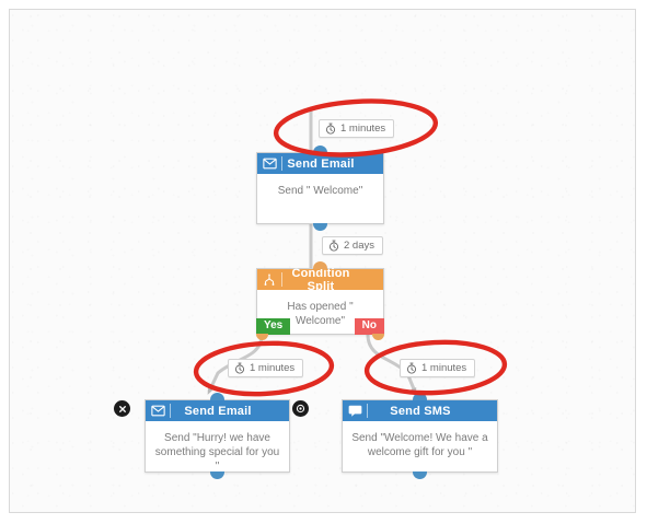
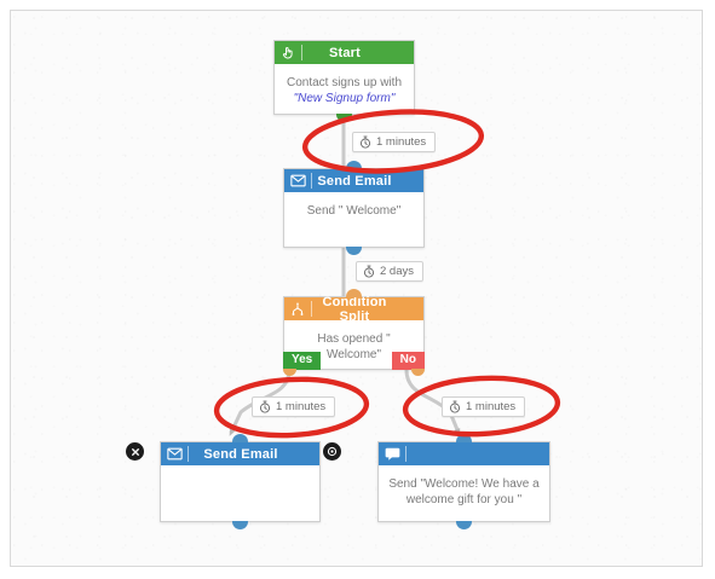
+ Start
+ Contact signs up with "New Signup form"
  Send Email
  Send " Welcome"
  Condition Split
  Has opened " Welcome"
  Yes
  No
  Send Email
- Send "Hurry! we have something special for you "
- Send SMS
  Send "Welcome! We have a welcome gift for you "
  1 minutes
  2 days
  1 minutes
  1 minutes
